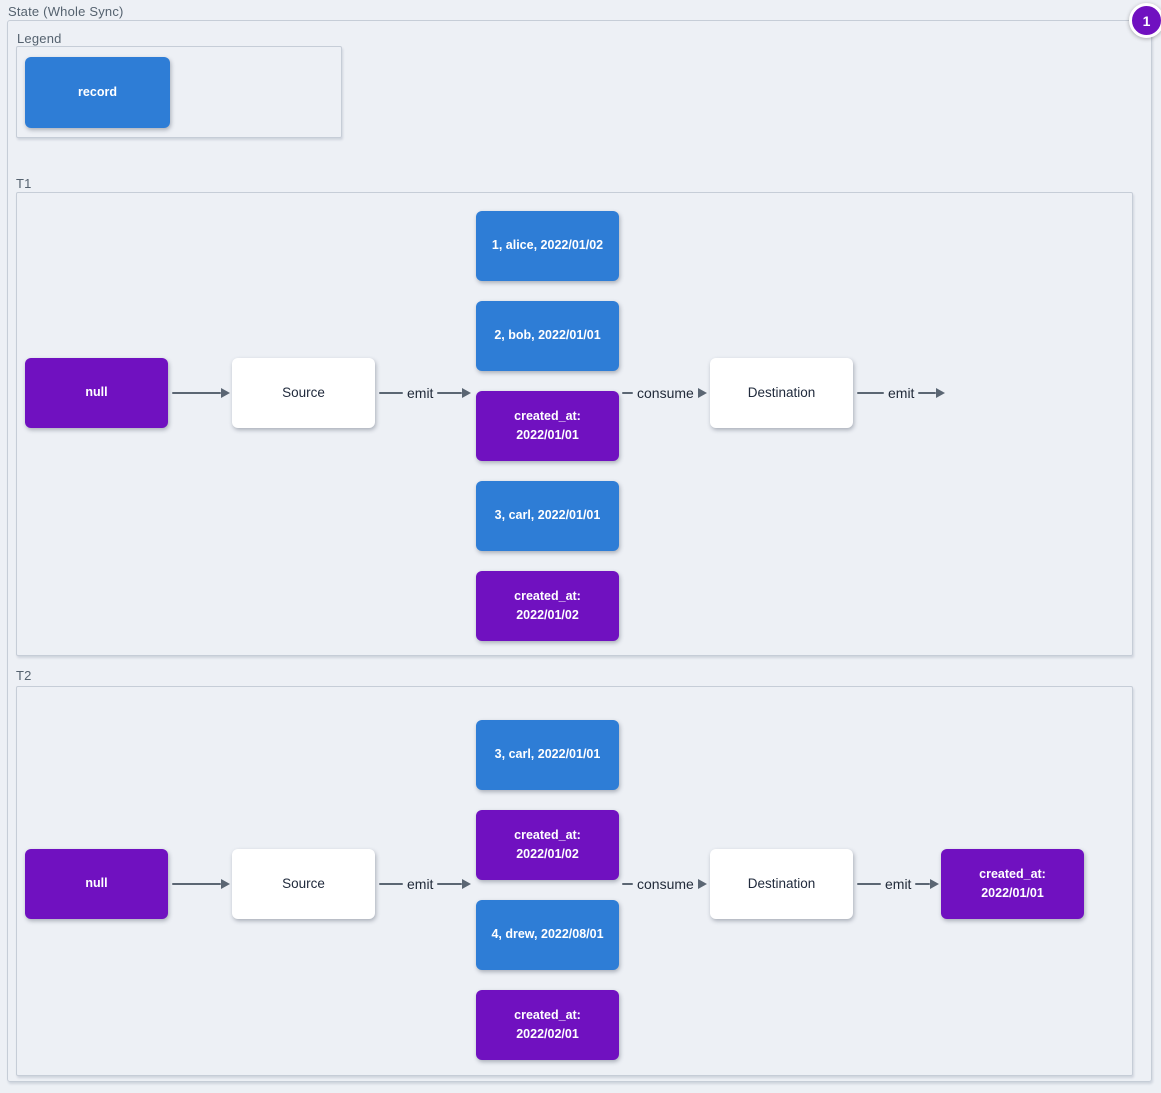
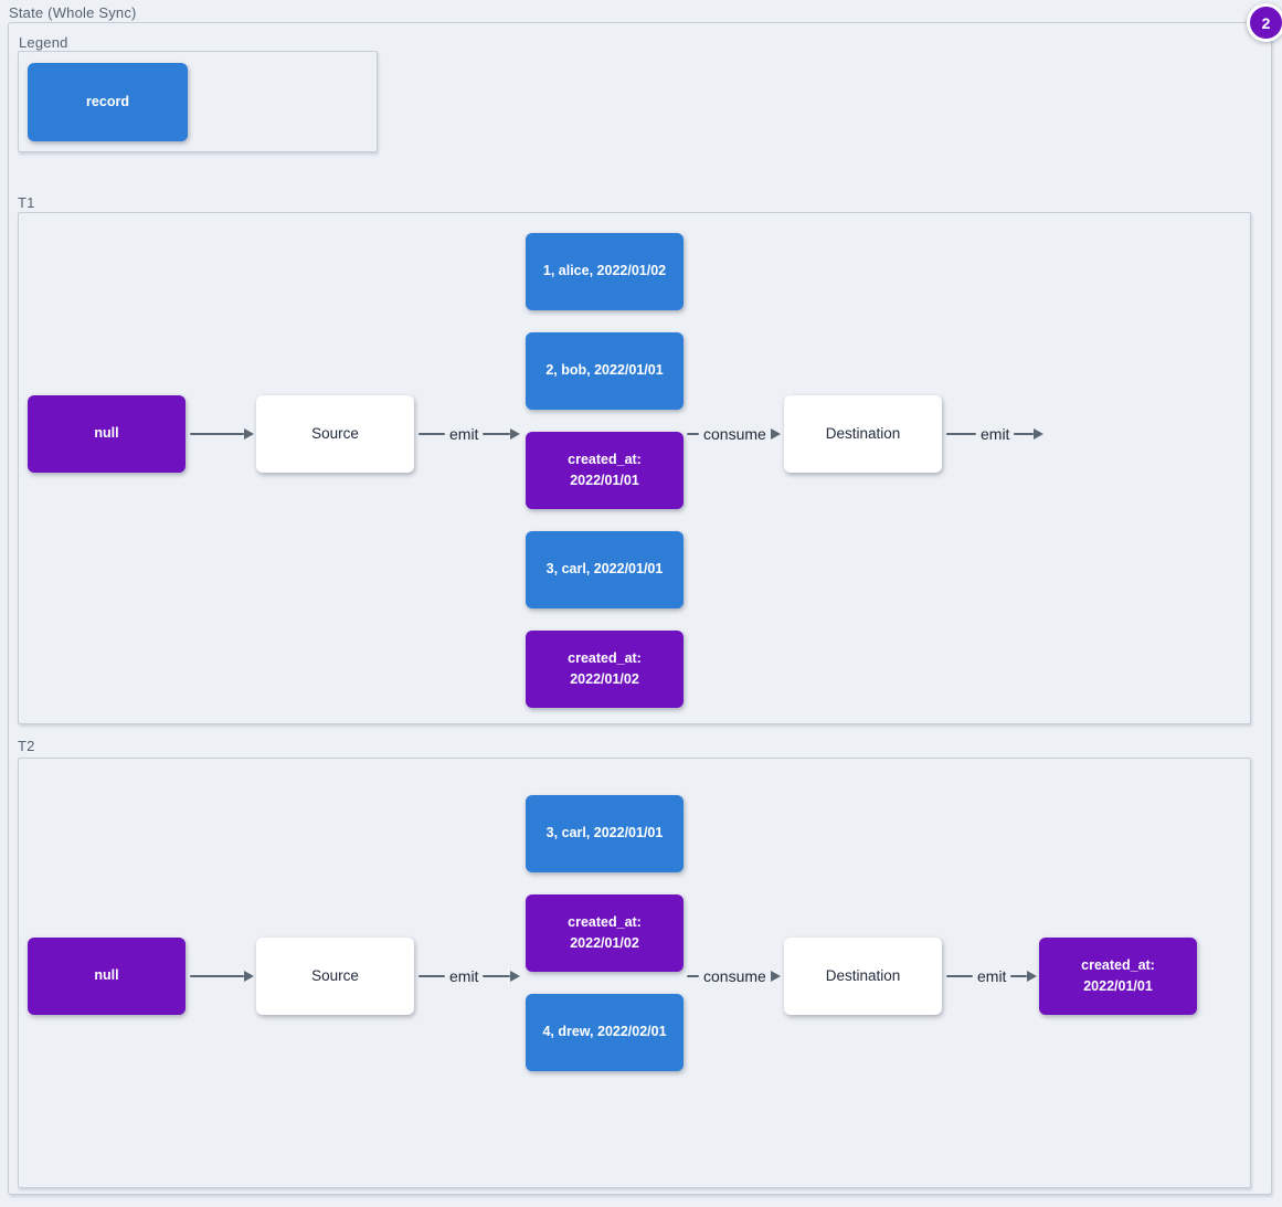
  State (Whole Sync)
- 1
+ 2
  Legend
  record
  T1
  null
  Source
  emit
  1, alice, 2022/01/02
  2, bob, 2022/01/01
  created_at: 2022/01/01
  3, carl, 2022/01/01
  created_at: 2022/01/02
  consume
  Destination
  emit
  T2
  null
  Source
  emit
  3, carl, 2022/01/01
  created_at: 2022/01/02
- 4, drew, 2022/08/01
+ 4, drew, 2022/02/01
- created_at: 2022/02/01
  consume
  Destination
  emit
  created_at: 2022/01/01
